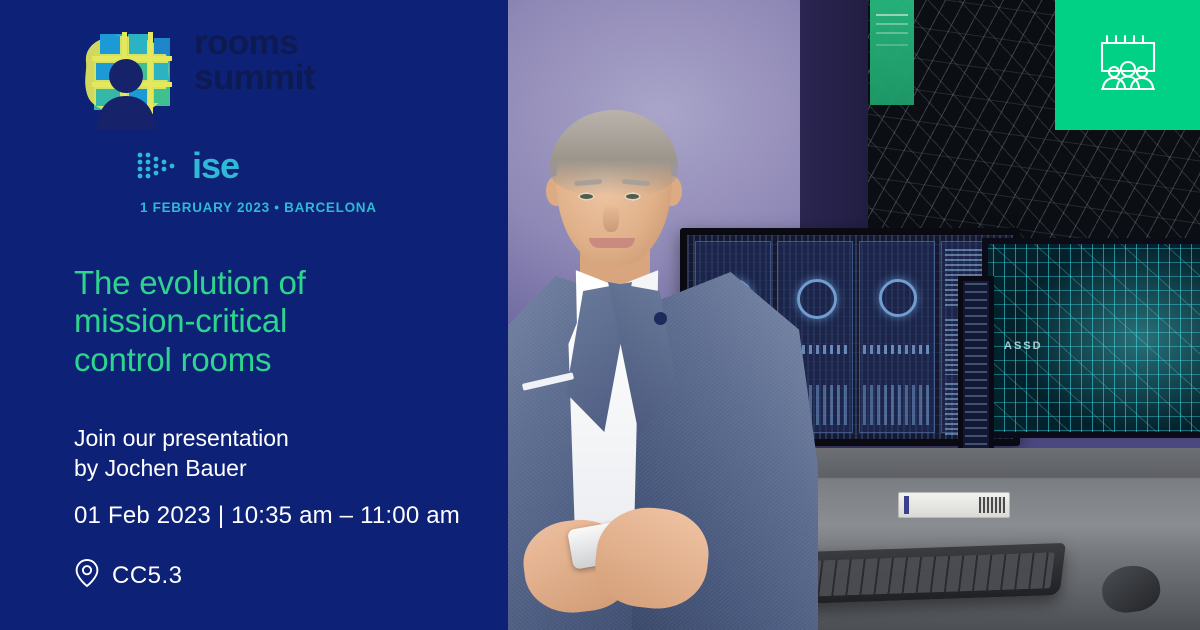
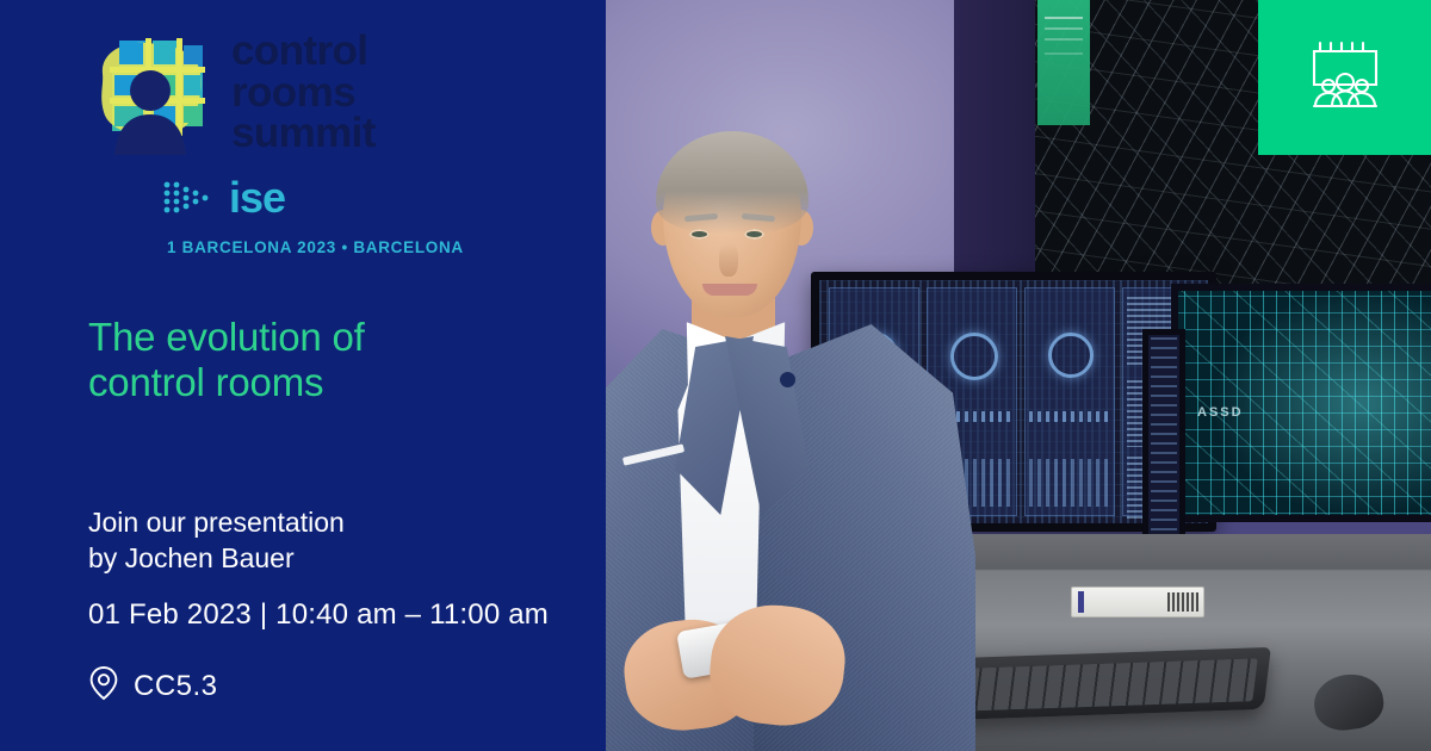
  ASSD
+ control
  rooms
  summit
  ise
- 1 FEBRUARY 2023 • BARCELONA
+ 1 BARCELONA 2023 • BARCELONA
  The evolution of
- mission-critical
  control rooms
  Join our presentation
  by Jochen Bauer
- 01 Feb 2023 | 10:35 am – 11:00 am
+ 01 Feb 2023 | 10:40 am – 11:00 am
  CC5.3
